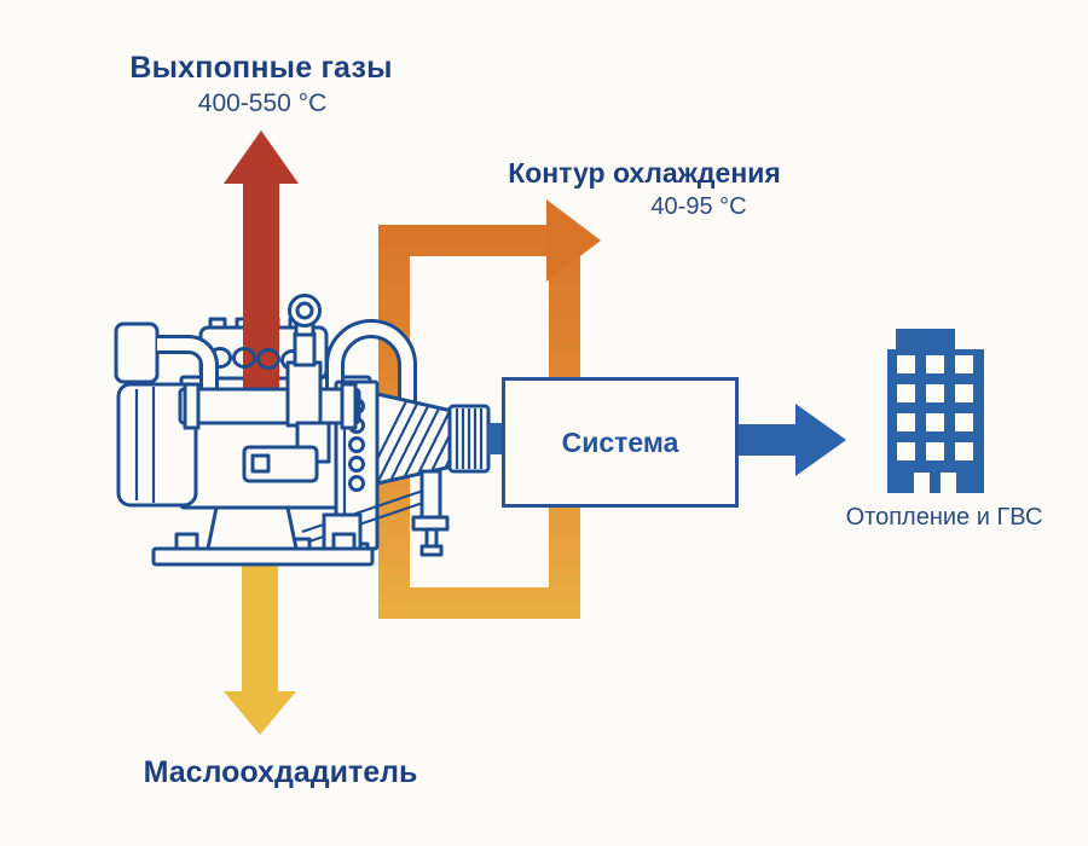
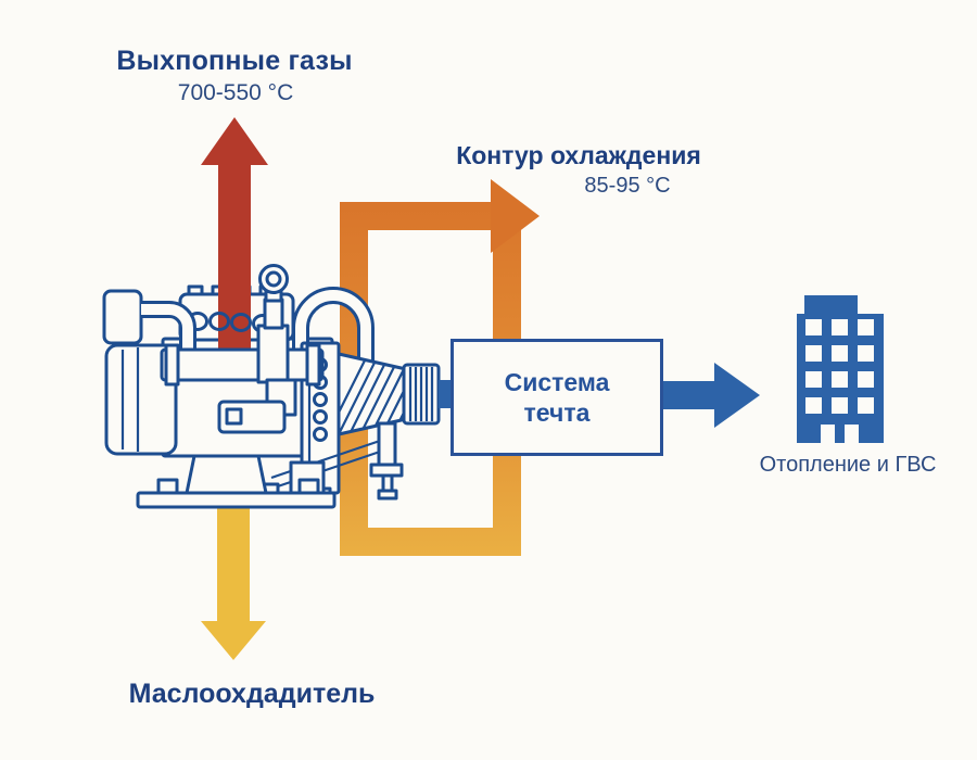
  Система
+ течта
  Выхпопные газы
- 400-550 °C
+ 700-550 °C
  Контур охлаждения
- 40-95 °C
+ 85-95 °C
  Отопление и ГВС
  Маслоохдадитель
